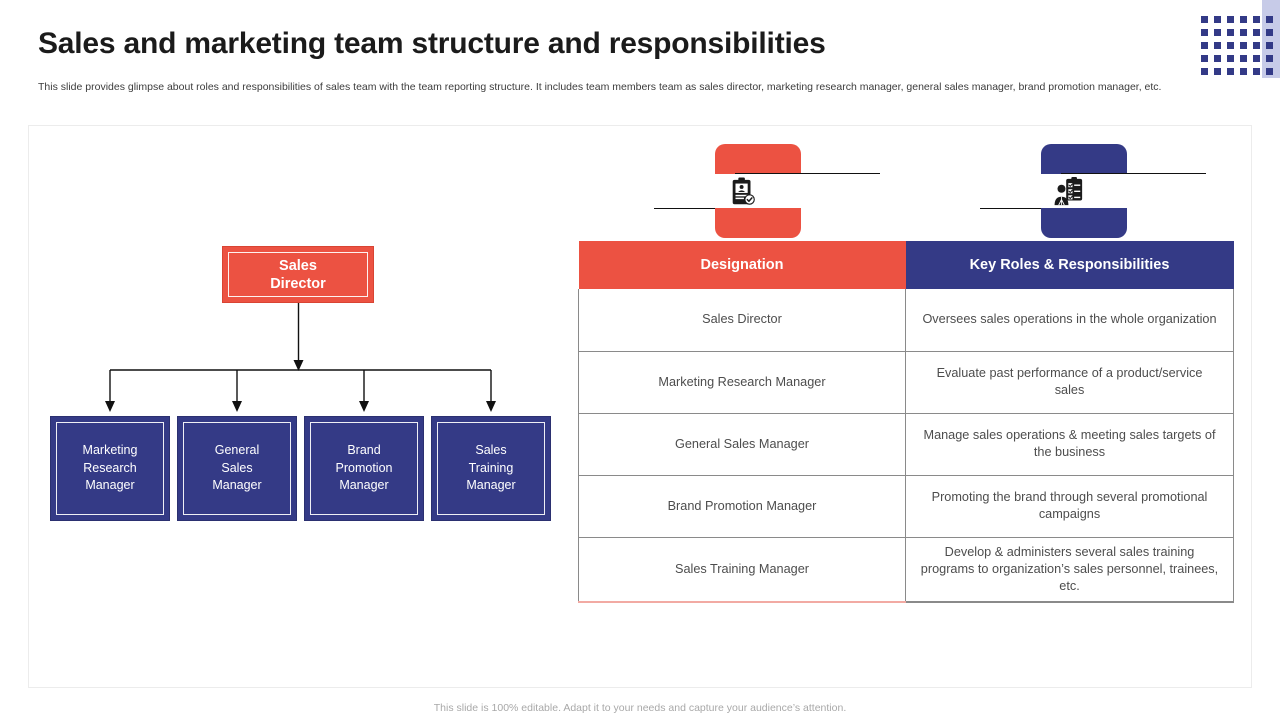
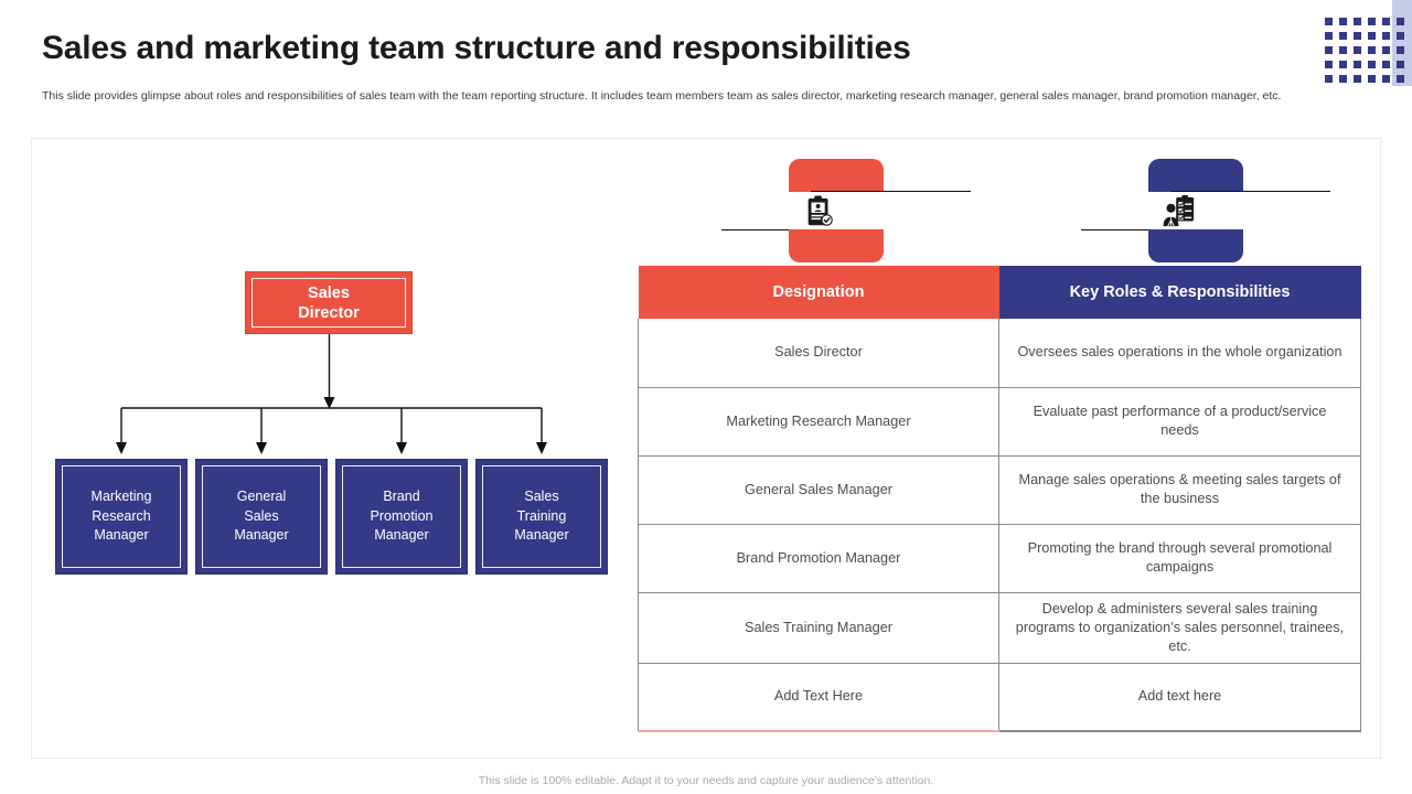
  Sales and marketing team structure and responsibilities
  This slide provides glimpse about roles and responsibilities of sales team with the team reporting structure. It includes team members team as sales director, marketing research manager, general sales manager, brand promotion manager, etc.
  Sales
  Director
  Marketing
  Research
  Manager
  General
  Sales
  Manager
  Brand
  Promotion
  Manager
  Sales
  Training
  Manager
  Designation	Key Roles & Responsibilities
  Sales Director	Oversees sales operations in the whole organization
- Marketing Research Manager	Evaluate past performance of a product/service sales
+ Marketing Research Manager	Evaluate past performance of a product/service needs
  General Sales Manager	Manage sales operations & meeting sales targets of the business
  Brand Promotion Manager	Promoting the brand through several promotional campaigns
  Sales Training Manager	Develop & administers several sales training programs to organization’s sales personnel, trainees, etc.
+ Add Text Here	Add text here
  This slide is 100% editable. Adapt it to your needs and capture your audience’s attention.
